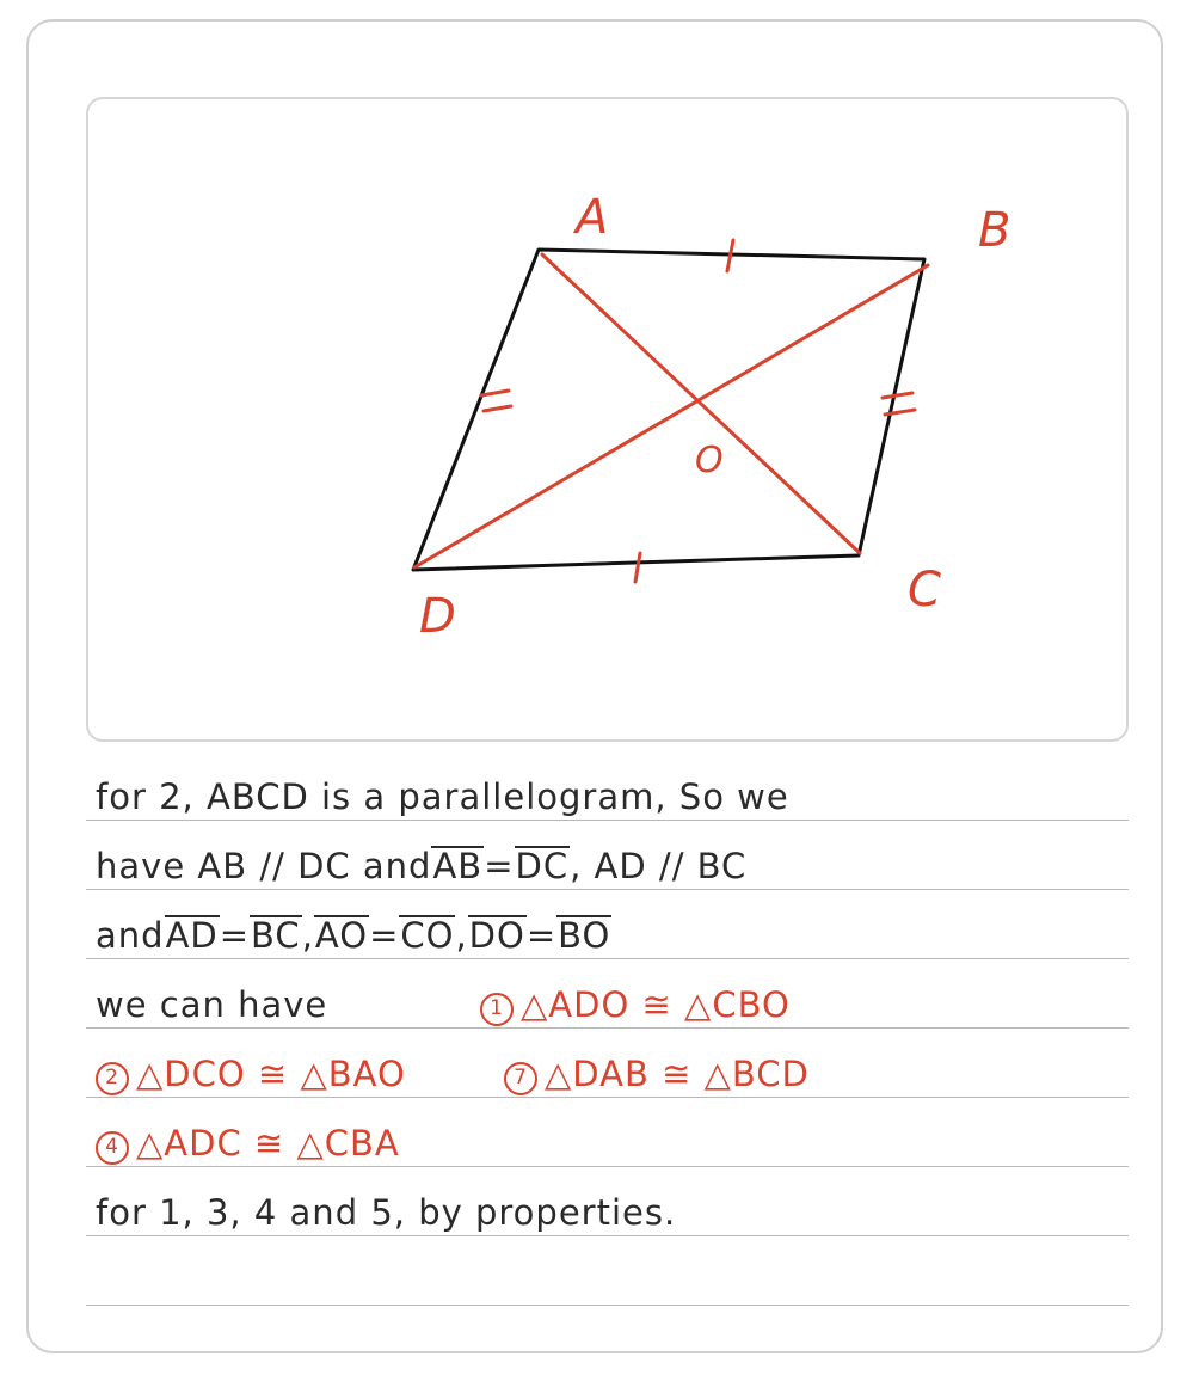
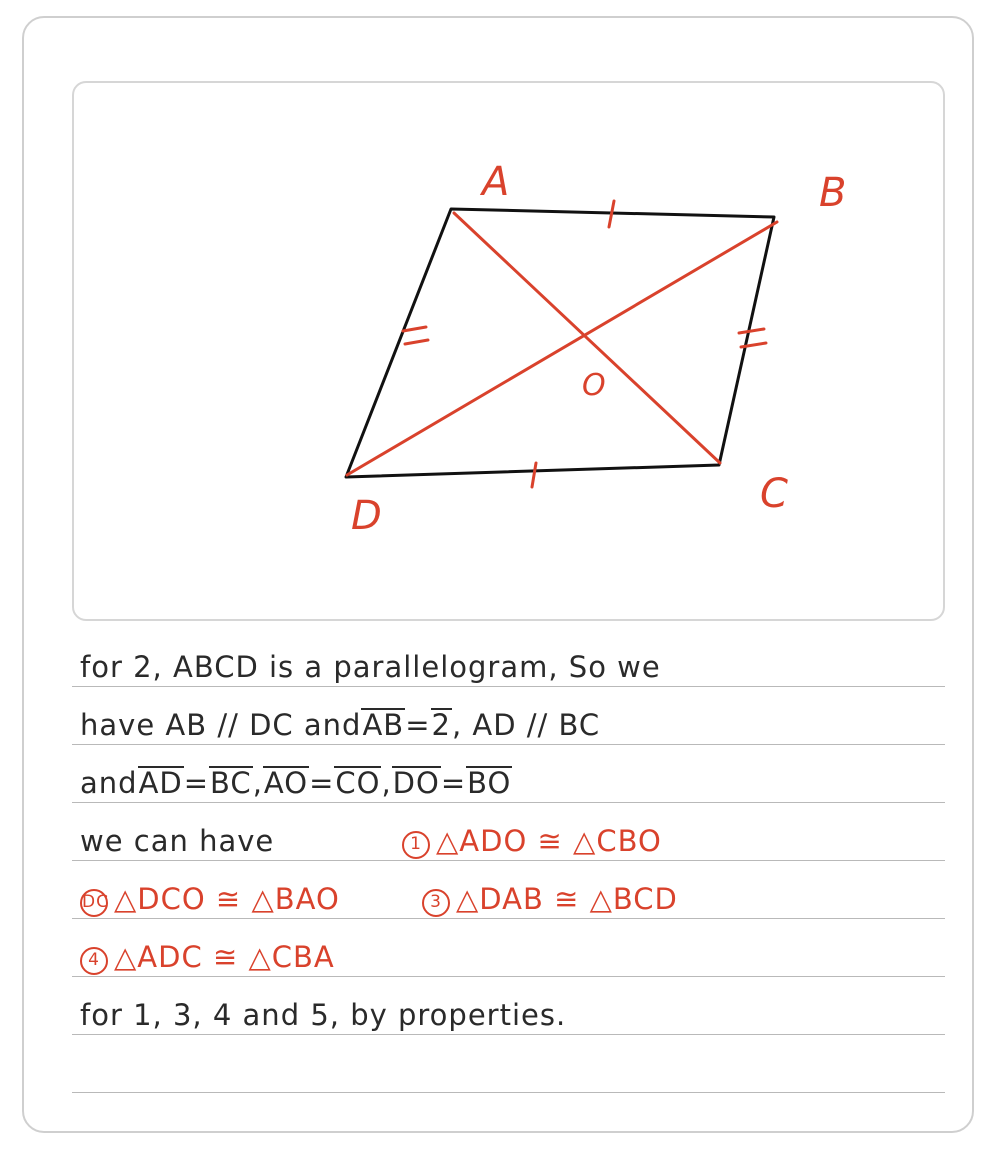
  A
  B
  C
  D
  O
  for 2, ABCD is a parallelogram, So we
- have AB // DC and AB = DC , AD // BC
+ have AB // DC and AB = 2 , AD // BC
  and AD = BC , AO = CO , DO = BO
  we can have
  1 △ADO ≅ △CBO
- 2 △DCO ≅ △BAO
+ DC △DCO ≅ △BAO
- 7 △DAB ≅ △BCD
+ 3 △DAB ≅ △BCD
  4 △ADC ≅ △CBA
  for 1, 3, 4 and 5, by properties.
